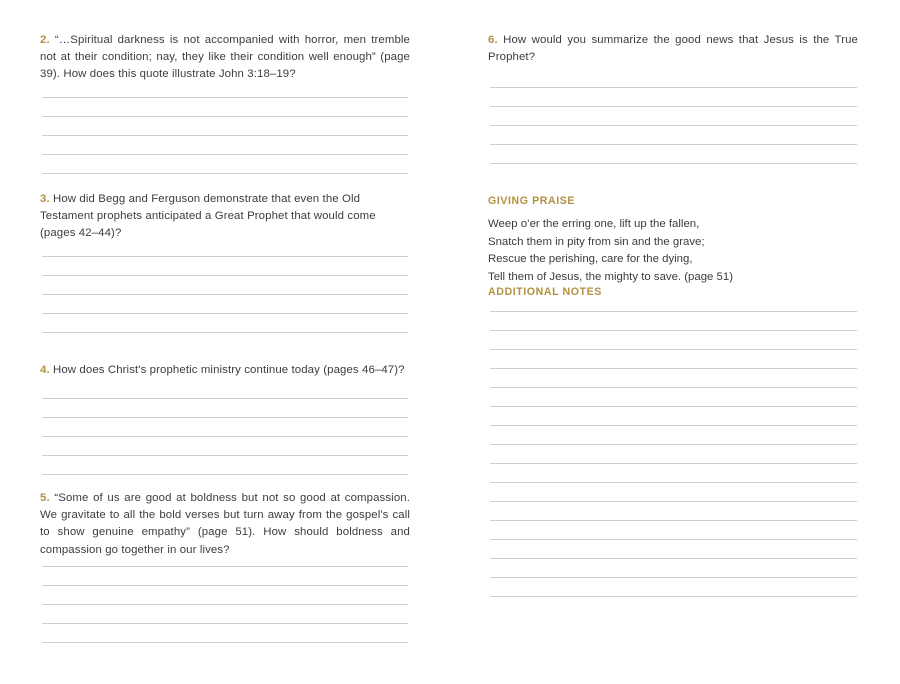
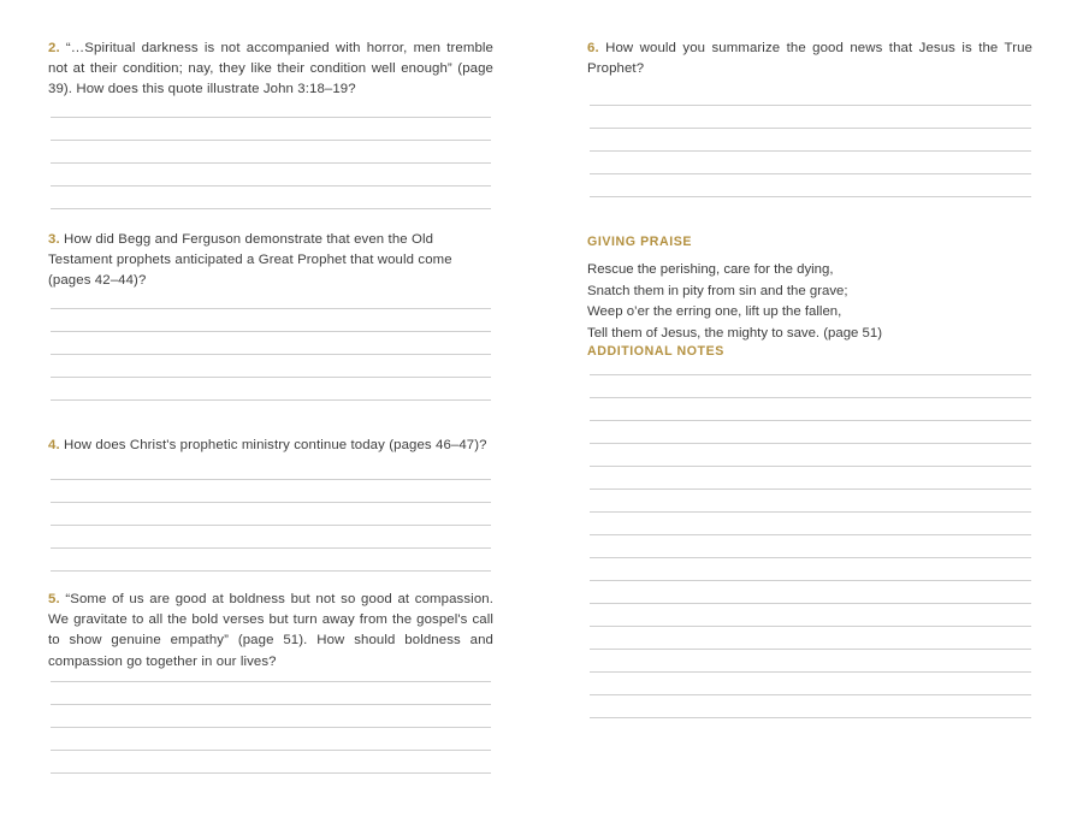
  2. “…Spiritual darkness is not accompanied with horror, men tremble not at their condition; nay, they like their condition well enough” (page 39). How does this quote illustrate John 3:18–19?
  3. How did Begg and Ferguson demonstrate that even the Old Testament prophets anticipated a Great Prophet that would come (pages 42–44)?
  4. How does Christ's prophetic ministry continue today (pages 46–47)?
  5. “Some of us are good at boldness but not so good at compassion. We gravitate to all the bold verses but turn away from the gospel's call to show genuine empathy” (page 51). How should boldness and compassion go together in our lives?
  6. How would you summarize the good news that Jesus is the True Prophet?
  GIVING PRAISE
- Weep o’er the erring one, lift up the fallen,
+ Rescue the perishing, care for the dying,
  Snatch them in pity from sin and the grave;
- Rescue the perishing, care for the dying,
+ Weep o’er the erring one, lift up the fallen,
  Tell them of Jesus, the mighty to save. (page 51)
  ADDITIONAL NOTES
